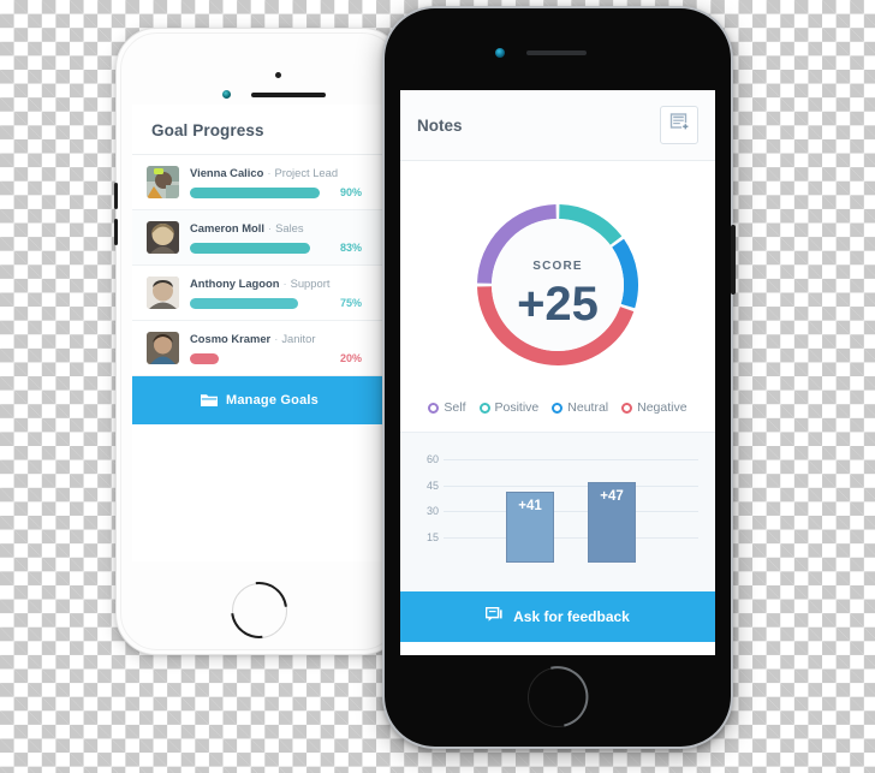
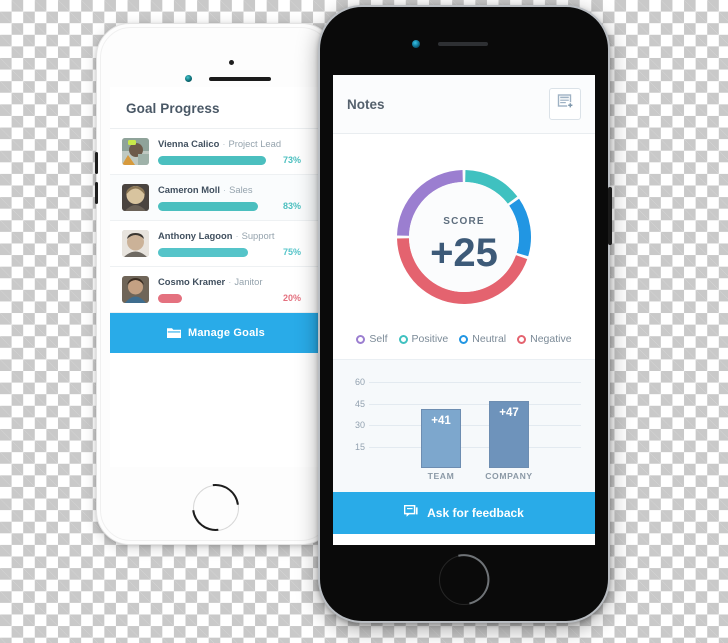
  Goal Progress
  Vienna Calico · Project Lead
- 90%
+ 73%
  Cameron Moll · Sales
  83%
  Anthony Lagoon · Support
  75%
  Cosmo Kramer · Janitor
  20%
  Manage Goals
  Notes
  SCORE
  +25
  Self
  Positive
  Neutral
  Negative
  15
  30
  45
  60
  +41
  +47
+ TEAM
+ COMPANY
  Ask for feedback
